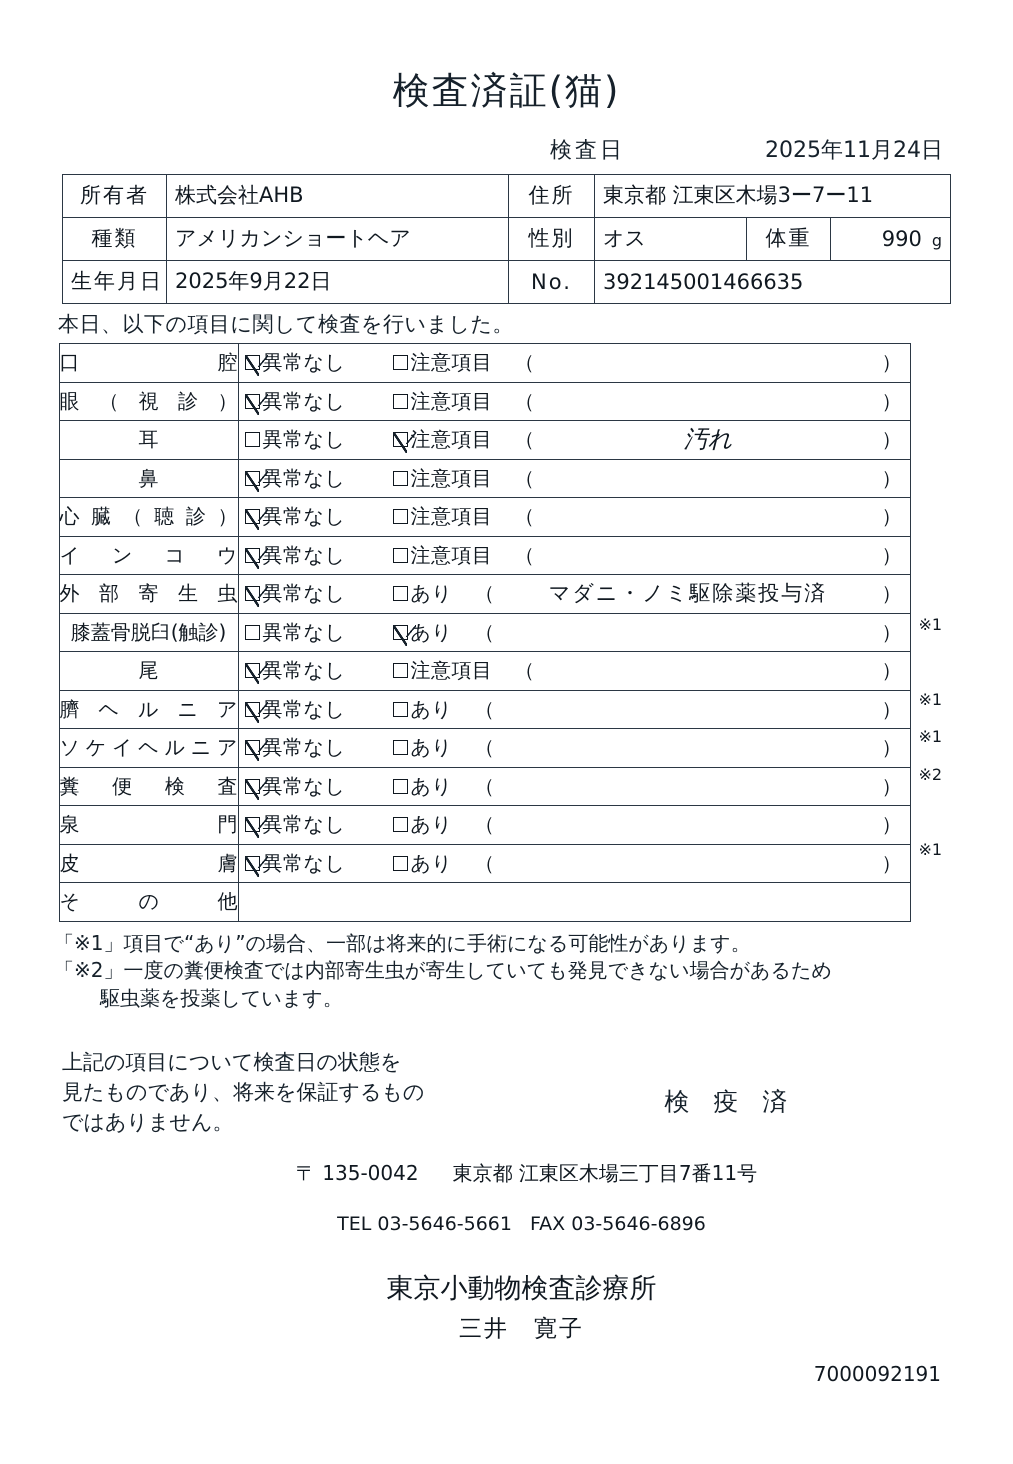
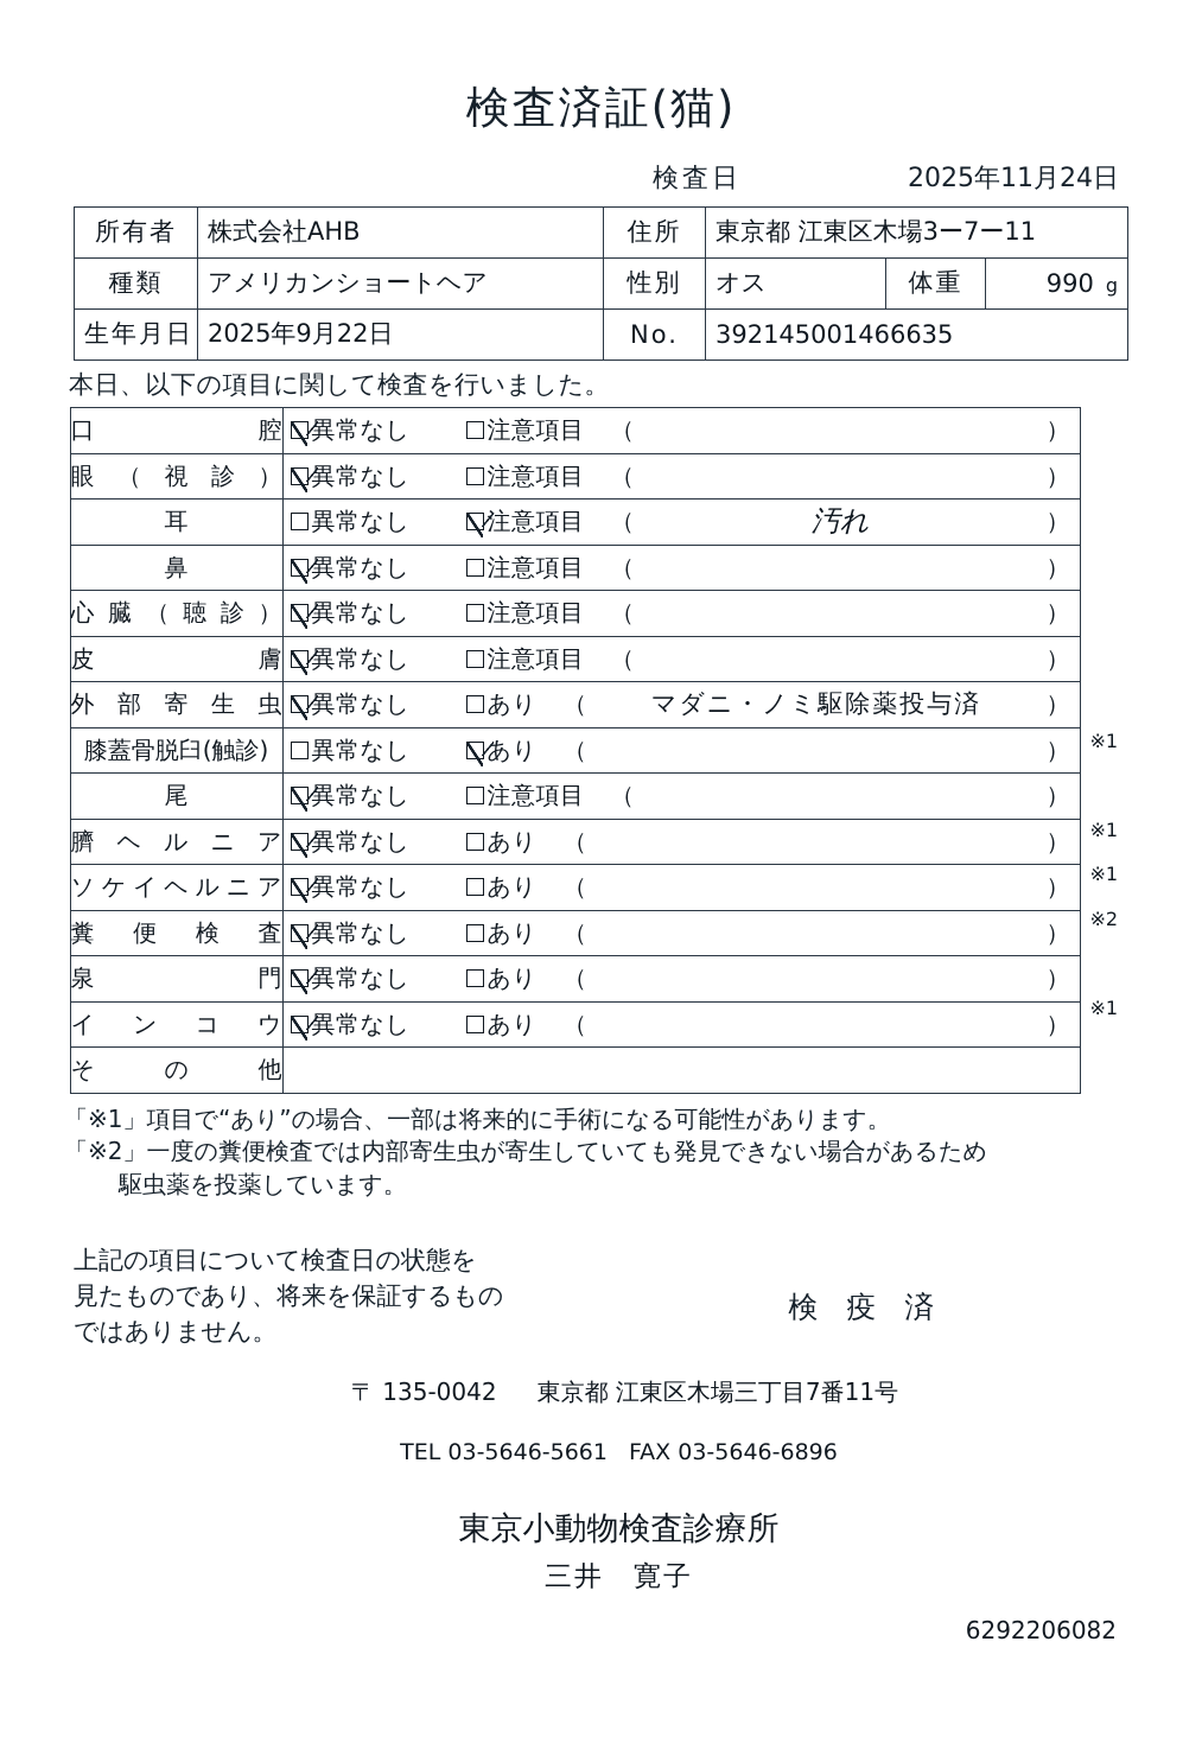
  検査済証(猫)
  検査日
  2025年11月24日
  所有者	株式会社AHB	住所	東京都 江東区木場3ー7ー11
  種類	アメリカンショートヘア	性別	オス	体重	990 g
  生年月日	2025年9月22日	No.	392145001466635
  本日、以下の項目に関して検査を行いました。
  口腔	異常なし 注意項目 （ ）
  眼（視診）	異常なし 注意項目 （ ）
  耳	異常なし 注意項目 （ 汚れ ）
  鼻	異常なし 注意項目 （ ）
  心臓（聴診）	異常なし 注意項目 （ ）
- インコウ	異常なし 注意項目 （ ）
+ 皮膚	異常なし 注意項目 （ ）
  外部寄生虫	異常なし あり （ マダニ・ノミ駆除薬投与済 ）
  膝蓋骨脱臼(触診)	異常なし あり （ ）
  尾	異常なし 注意項目 （ ）
  臍ヘルニア	異常なし あり （ ）
  ソケイヘルニア	異常なし あり （ ）
  糞便検査	異常なし あり （ ）
  泉門	異常なし あり （ ）
- 皮膚	異常なし あり （ ）
+ インコウ	異常なし あり （ ）
  その他
  ※1
  ※1
  ※1
  ※2
  ※1
  「※1」項目で“あり”の場合、一部は将来的に手術になる可能性があります。
  「※2」一度の糞便検査では内部寄生虫が寄生していても発見できない場合があるため
  駆虫薬を投薬しています。
  上記の項目について検査日の状態を
  見たものであり、将来を保証するもの
  ではありません。
  検 疫 済
  〒 135-0042 東京都 江東区木場三丁目7番11号
  TEL 03-5646-5661 FAX 03-5646-6896
  東京小動物検査診療所
  三井 寛子
- 7000092191
+ 6292206082
